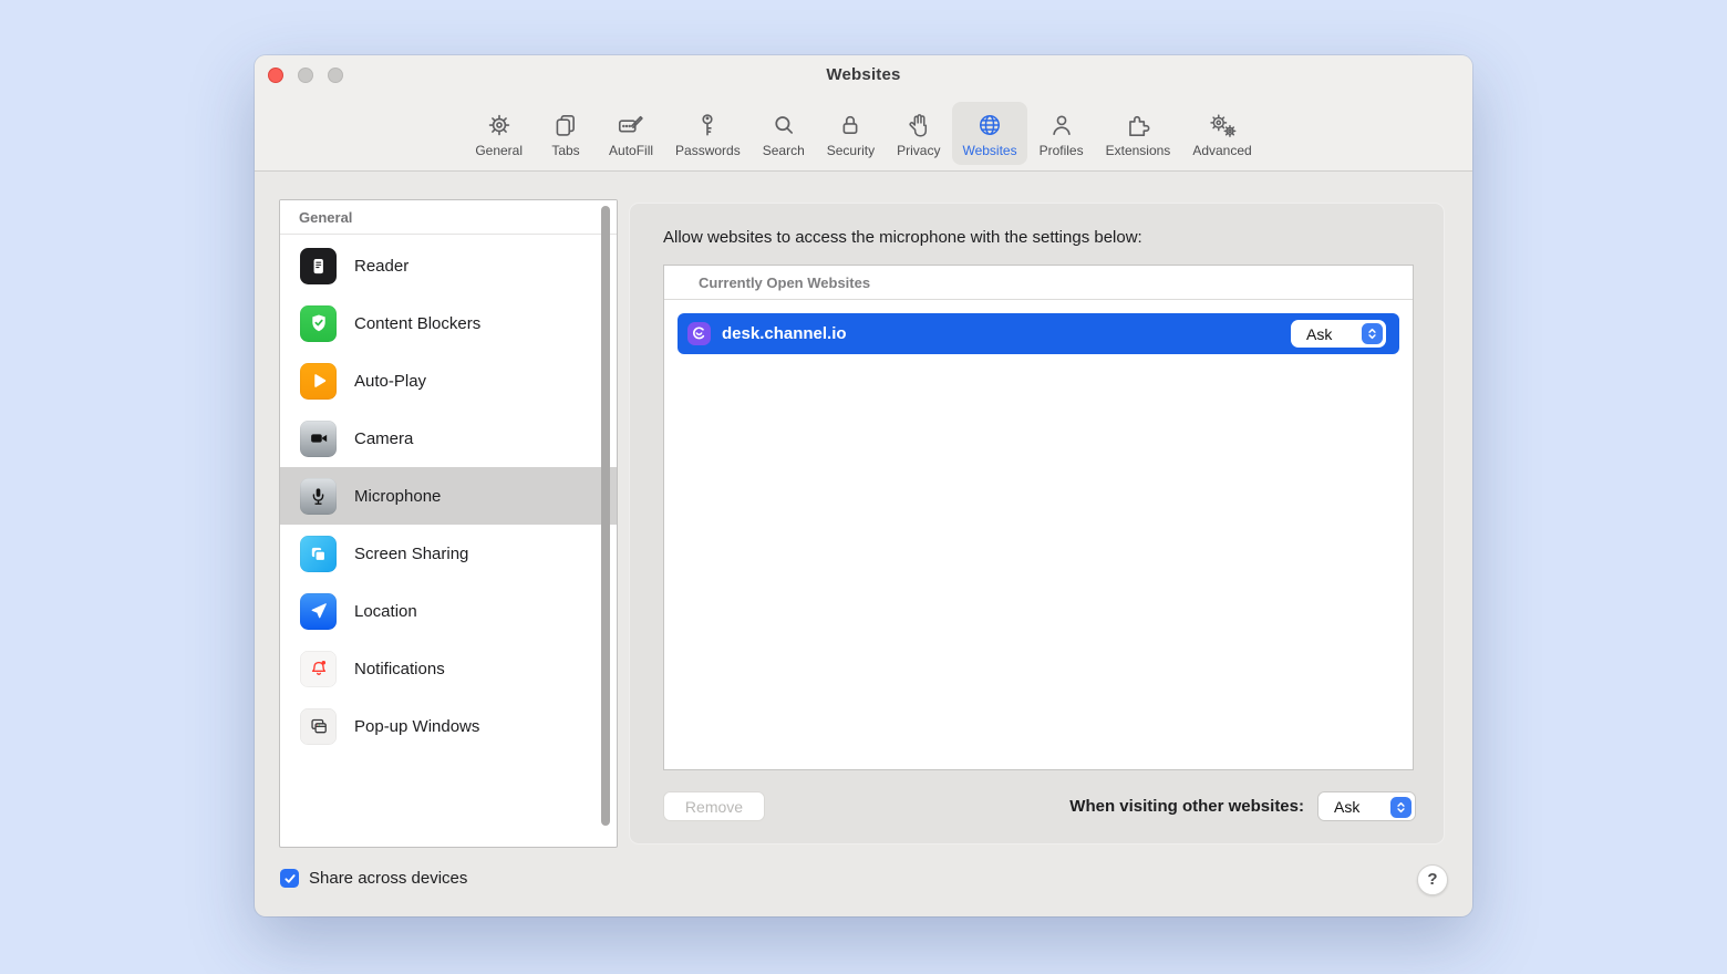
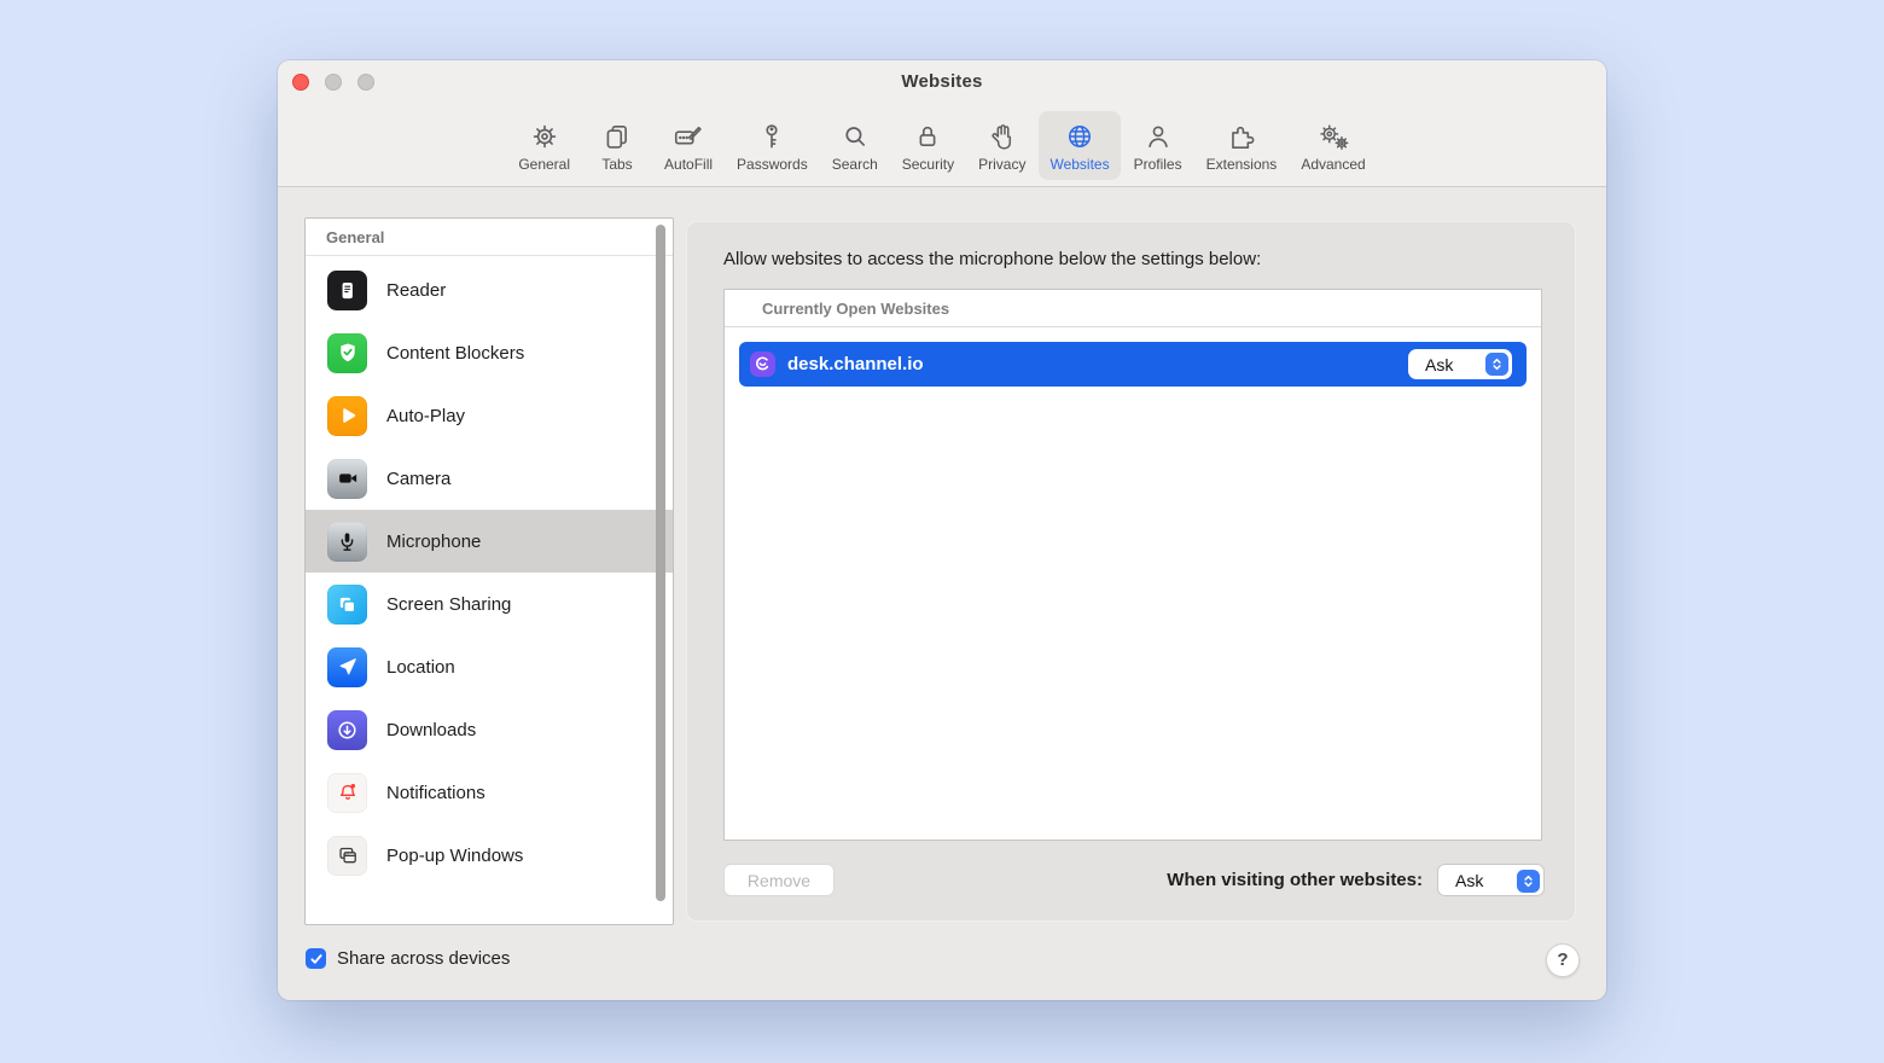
  Websites
  General
  Tabs
  AutoFill
  Passwords
  Search
  Security
  Privacy
  Websites
  Profiles
  Extensions
  Advanced
  General
  Reader
  Content Blockers
  Auto-Play
  Camera
  Microphone
  Screen Sharing
  Location
+ Downloads
  Notifications
  Pop-up Windows
- Allow websites to access the microphone with the settings below:
+ Allow websites to access the microphone below the settings below:
  Currently Open Websites
  desk.channel.io
  Ask
  Remove
  When visiting other websites:
  Ask
  Share across devices
  ?
